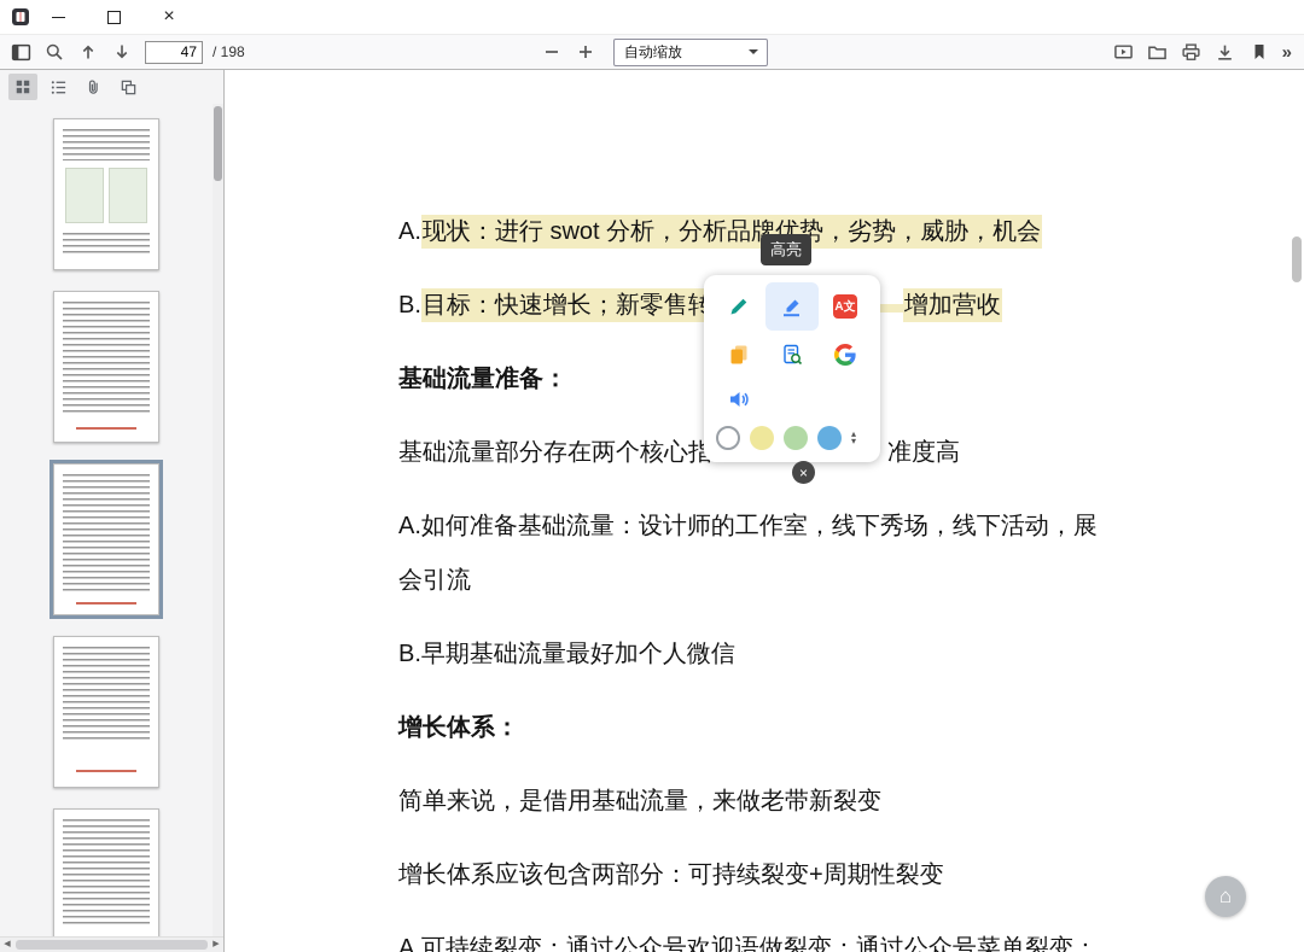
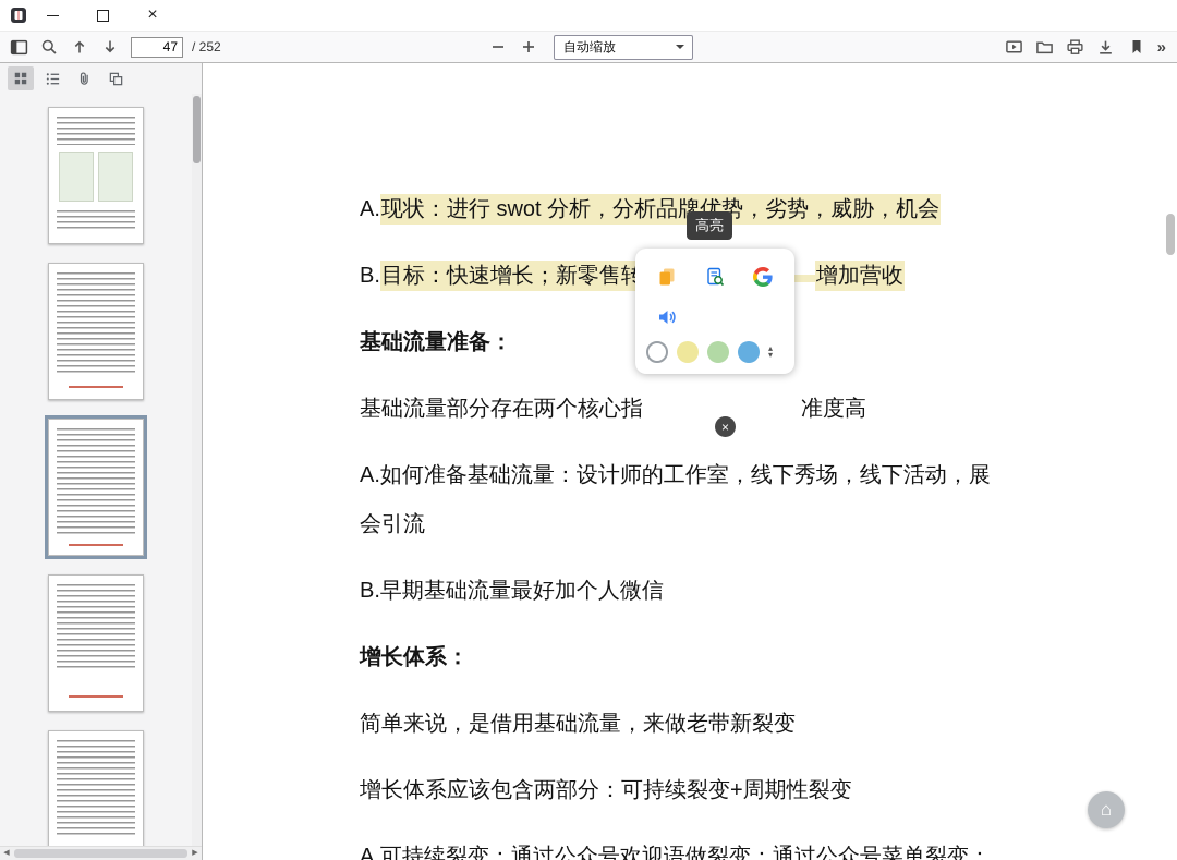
  ×
  47
- / 198
+ / 252
  自动缩放
  »
  A.现状：进行 swot 分析，分析品牌优势，劣势，威胁，机会
  B.目标：快速增长；新零售转 增加营收
  基础流量准备：
  基础流量部分存在两个核心指 准度高
  A.如何准备基础流量：设计师的工作室，线下秀场，线下活动，展
  会引流
  B.早期基础流量最好加个人微信
  增长体系：
  简单来说，是借用基础流量，来做老带新裂变
  增长体系应该包含两部分：可持续裂变+周期性裂变
  A.可持续裂变：通过公众号欢迎语做裂变；通过公众号菜单裂变；
  高亮
- A文
  ▴
  ▾
  ×
  ⌂
